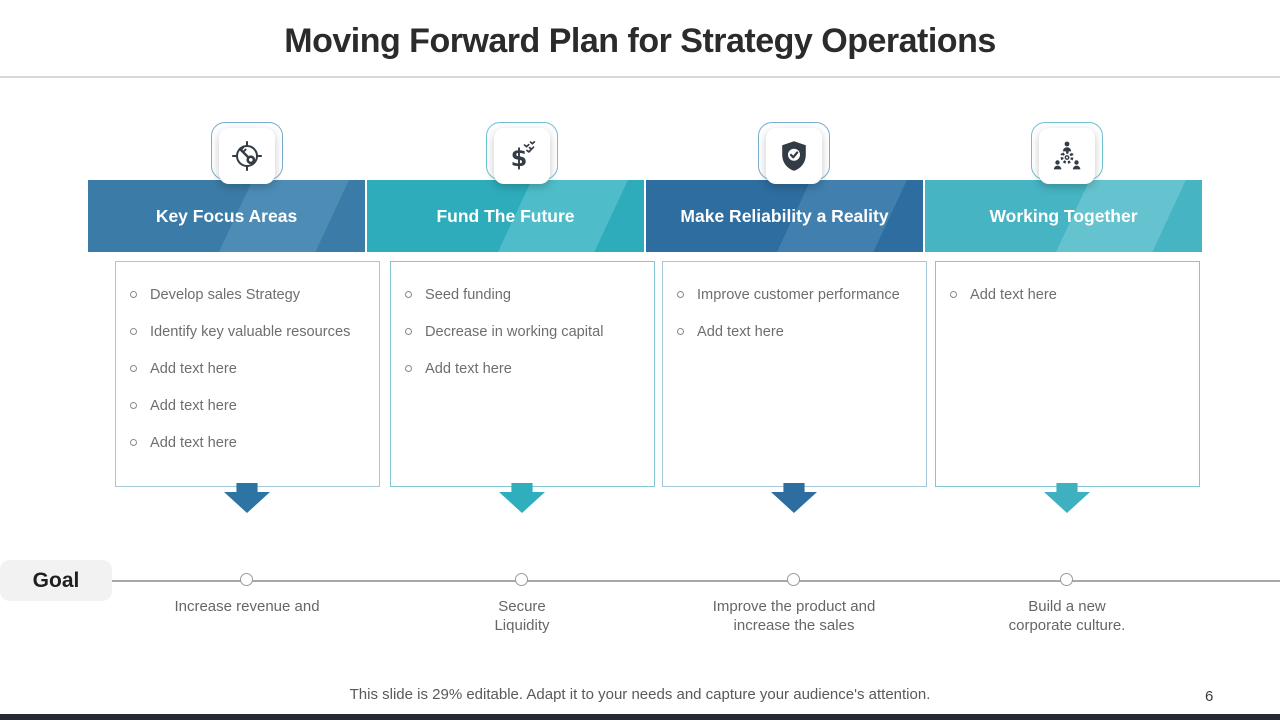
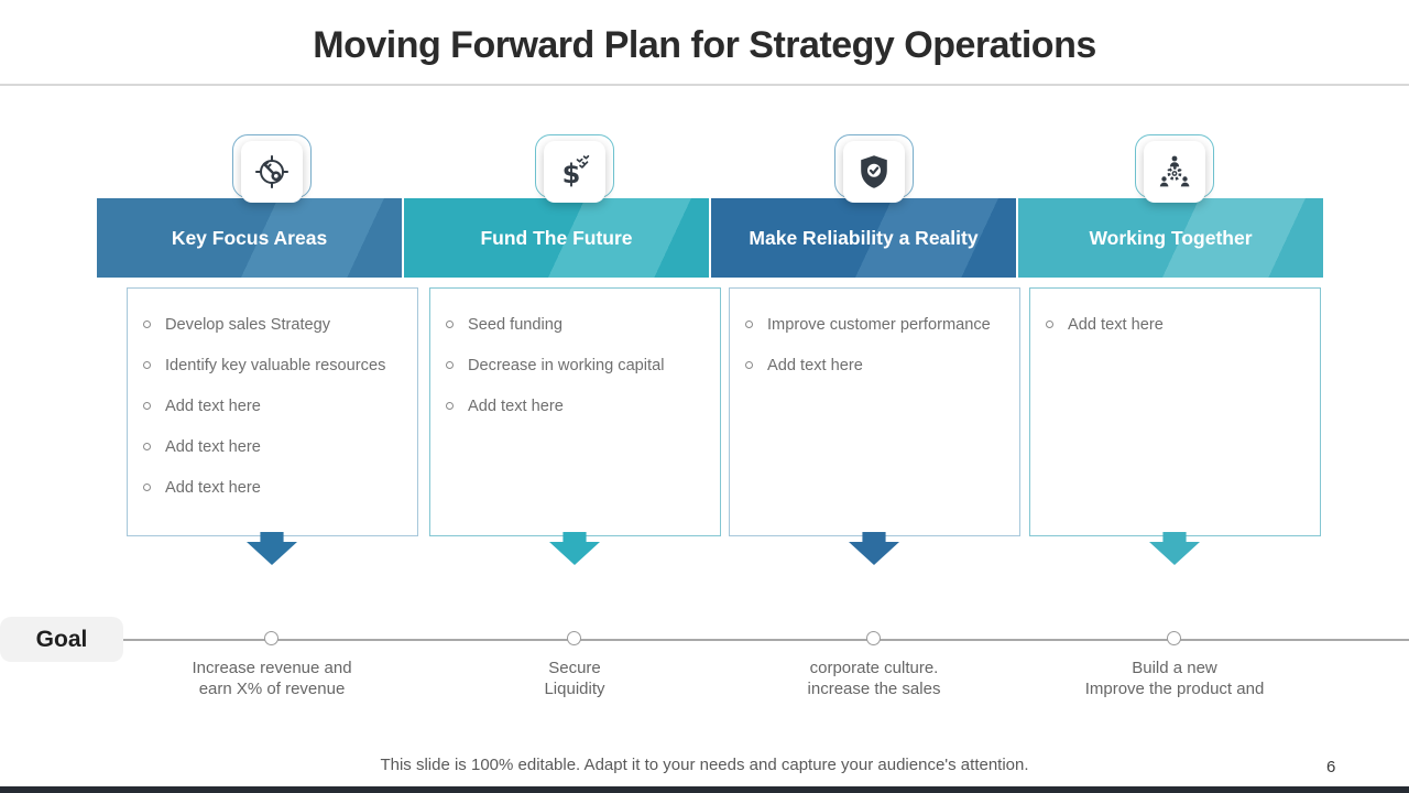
  Moving Forward Plan for Strategy Operations
  Key Focus Areas
  Develop sales Strategy
  Identify key valuable resources
  Add text here
  Add text here
  Add text here
  Increase revenue and
+ earn X% of revenue
  Fund The Future
  $
  Seed funding
  Decrease in working capital
  Add text here
  Secure
  Liquidity
  Make Reliability a Reality
  Improve customer performance
  Add text here
- Improve the product and
+ corporate culture.
  increase the sales
  Working Together
  Add text here
  Build a new
- corporate culture.
+ Improve the product and
  Goal
- This slide is 29% editable. Adapt it to your needs and capture your audience's attention.
+ This slide is 100% editable. Adapt it to your needs and capture your audience's attention.
  6
